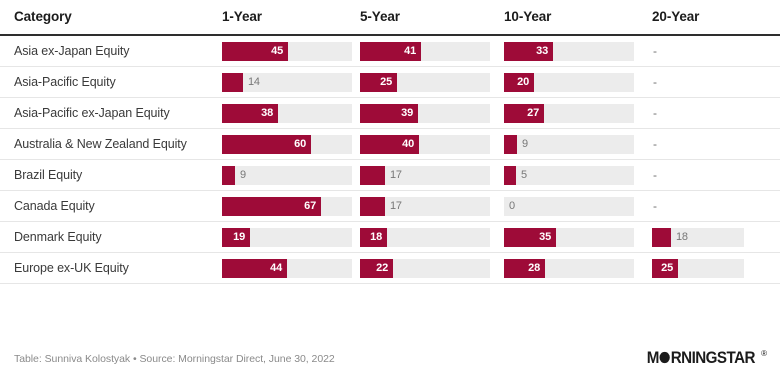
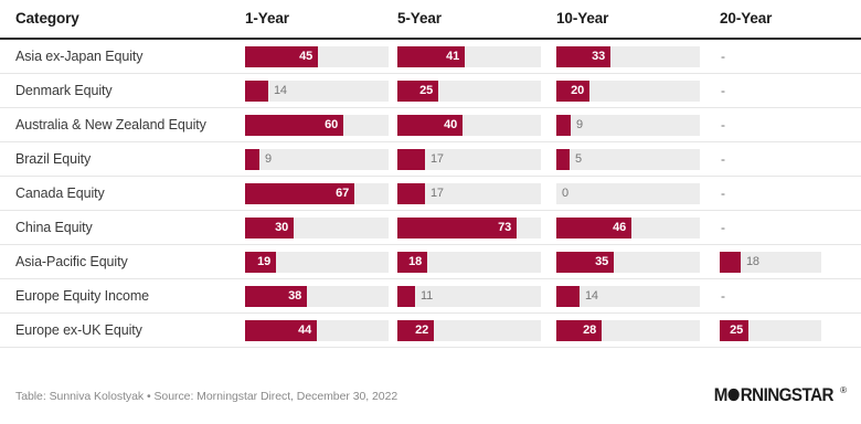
  Category	1-Year	5-Year	10-Year	20-Year
  Asia ex-Japan Equity	45	41	33	-
- Asia-Pacific Equity	14	25	20	-
+ Denmark Equity	14	25	20	-
- Asia-Pacific ex-Japan Equity	38	39	27	-
  Australia & New Zealand Equity	60	40	9	-
  Brazil Equity	9	17	5	-
  Canada Equity	67	17	0	-
+ China Equity	30	73	46	-
- Denmark Equity	19	18	35	18
+ Asia-Pacific Equity	19	18	35	18
+ Europe Equity Income	38	11	14	-
  Europe ex-UK Equity	44	22	28	25
- Table: Sunniva Kolostyak • Source: Morningstar Direct, June 30, 2022
+ Table: Sunniva Kolostyak • Source: Morningstar Direct, December 30, 2022
  M RNINGSTAR
  ®
